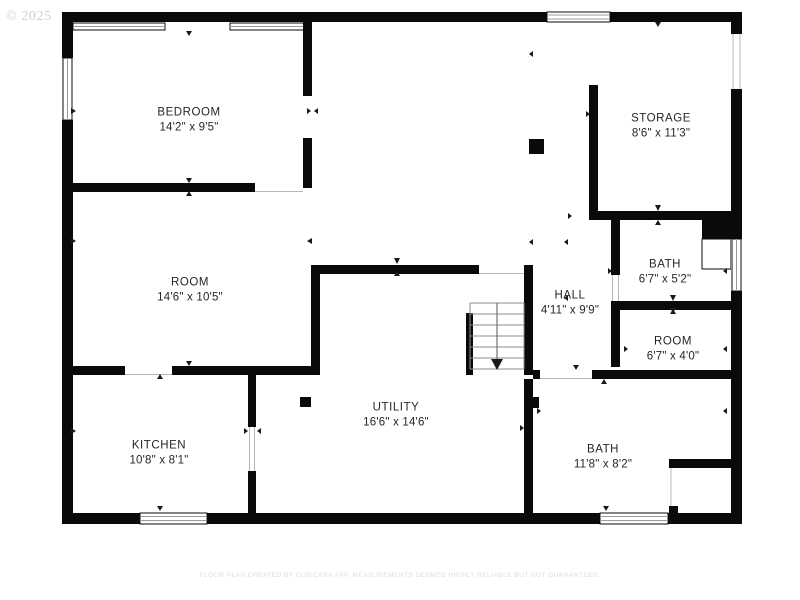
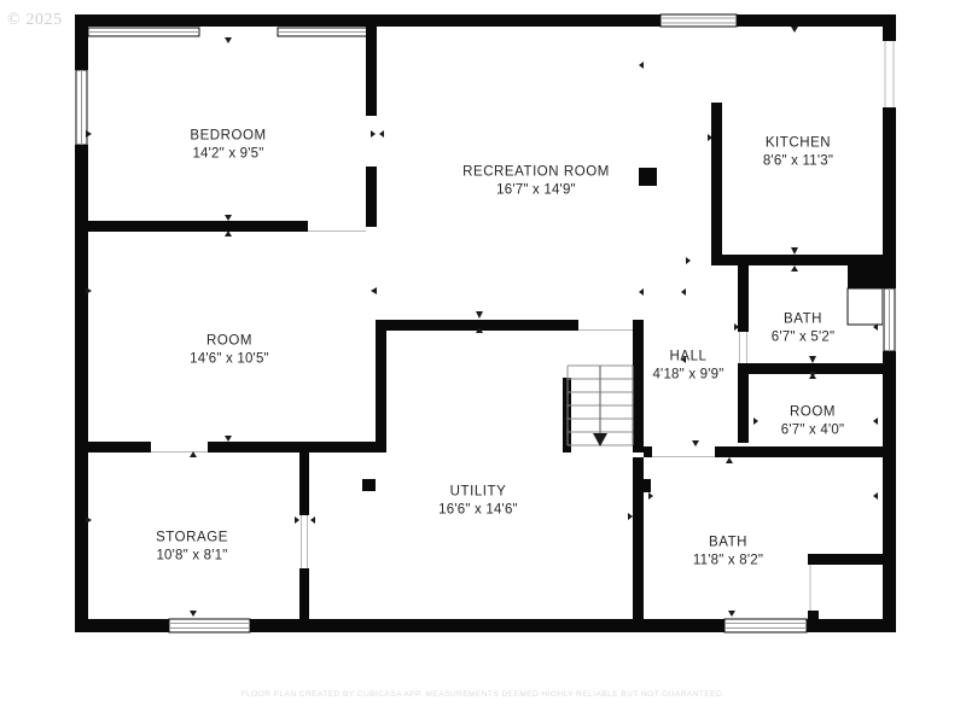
  © 2025
  BEDROOM
  14'2" x 9'5"
+ RECREATION ROOM
+ 16'7" x 14'9"
- STORAGE
+ KITCHEN
  8'6" x 11'3"
  ROOM
  14'6" x 10'5"
  BATH
  6'7" x 5'2"
  HALL
- 4'11" x 9'9"
+ 4'18" x 9'9"
  ROOM
  6'7" x 4'0"
  UTILITY
  16'6" x 14'6"
  BATH
  11'8" x 8'2"
- KITCHEN
+ STORAGE
  10'8" x 8'1"
